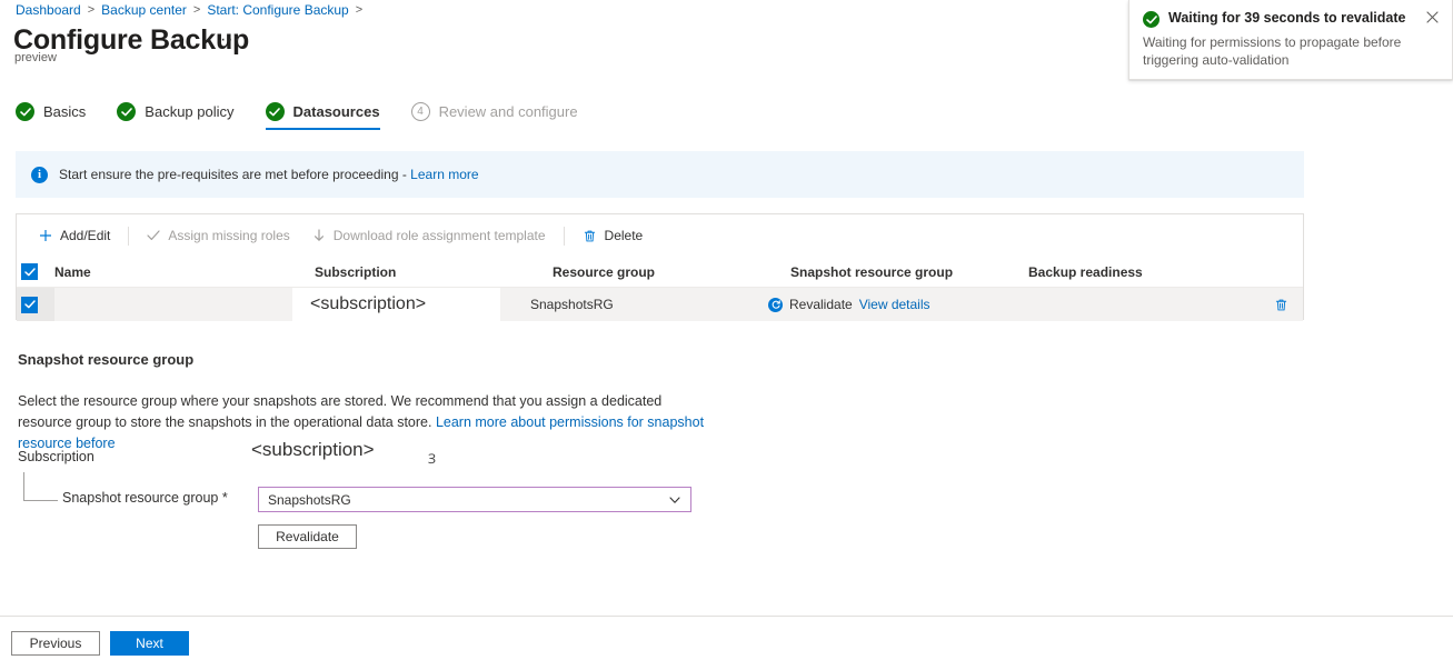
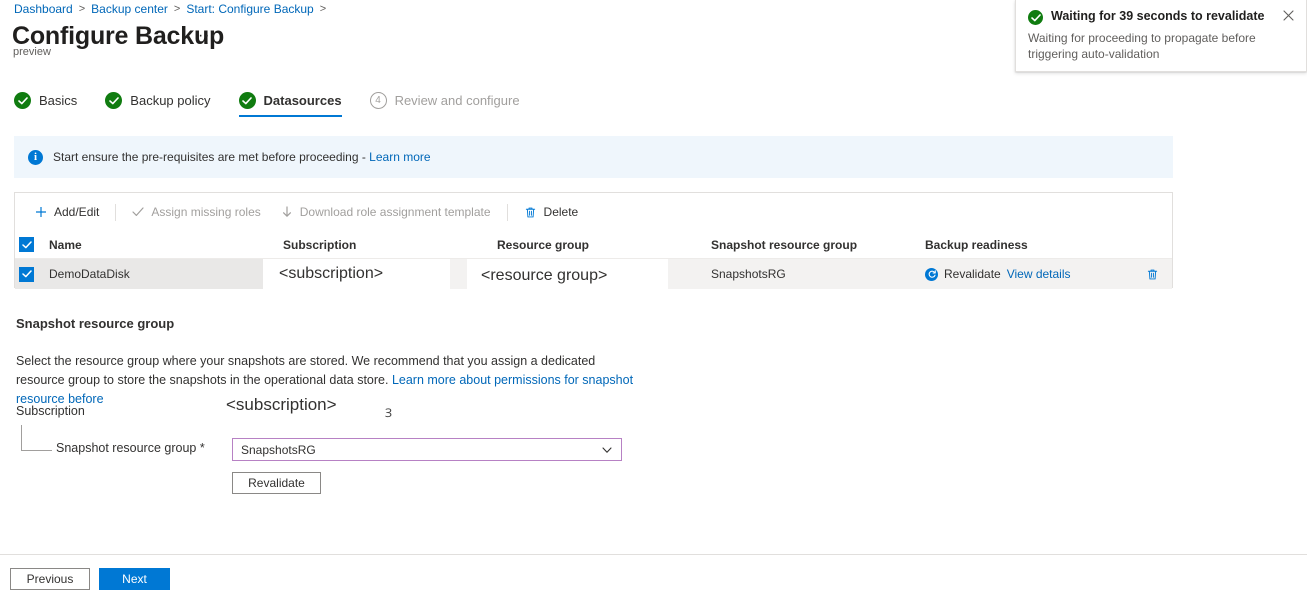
  Dashboard
  >
  Backup center
  >
  Start: Configure Backup
  >
  Configure Backup
  ···
  preview
  Basics
  Backup policy
  Datasources
  4
  Review and configure
  i
  Start ensure the pre-requisites are met before proceeding - Learn more
  Add/Edit
  Assign missing roles
  Download role assignment template
  Delete
  Name
  Subscription
  Resource group
  Snapshot resource group
  Backup readiness
+ DemoDataDisk
  SnapshotsRG
  Revalidate
  View details
  <subscription>
+ <resource group>
  Snapshot resource group
  Select the resource group where your snapshots are stored. We recommend that you assign a dedicated resource group to store the snapshots in the operational data store. Learn more about permissions for snapshot resource before
  Subscription
  <subscription>
  Ɜ
  Snapshot resource group *
  SnapshotsRG
  Revalidate
  Previous
  Next
  Waiting for 39 seconds to revalidate
- Waiting for permissions to propagate before triggering auto-validation
+ Waiting for proceeding to propagate before triggering auto-validation
